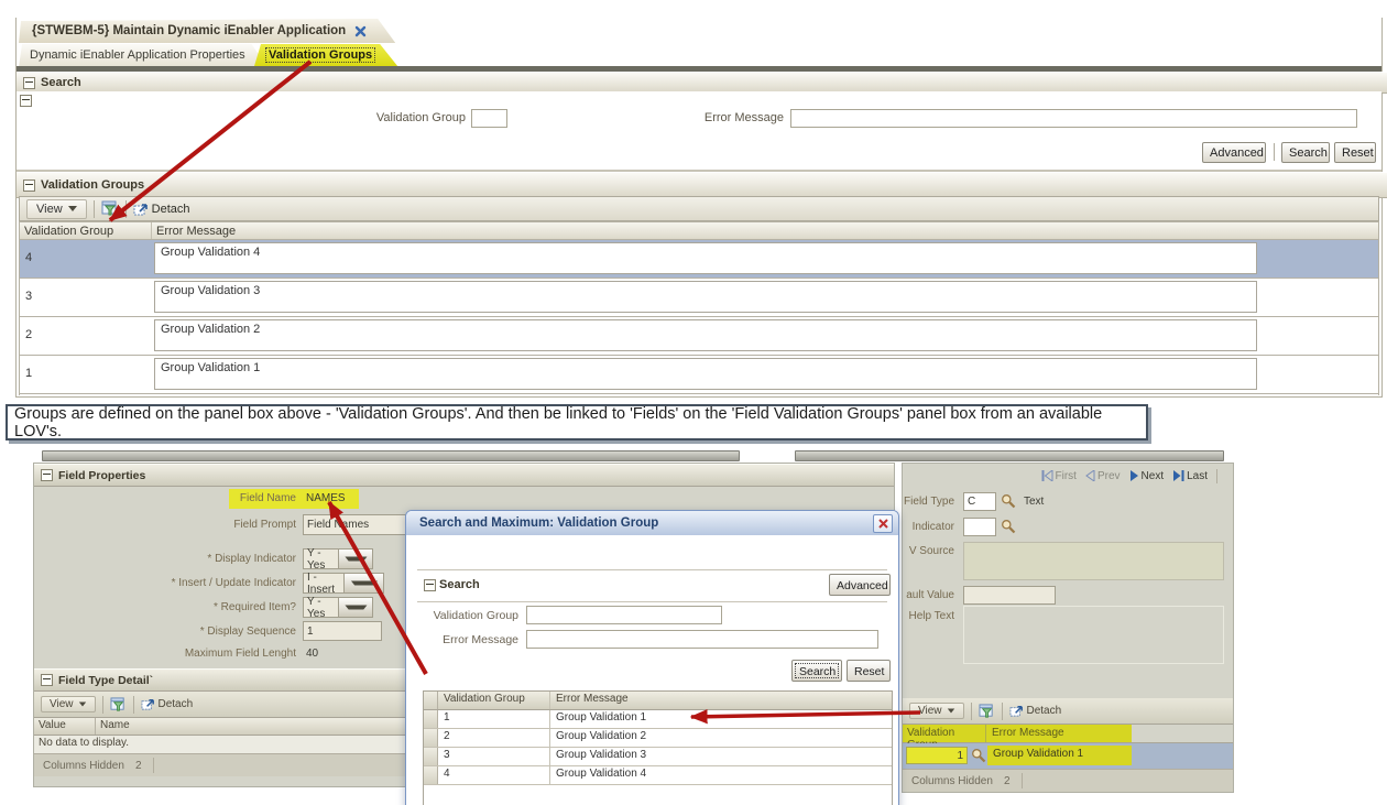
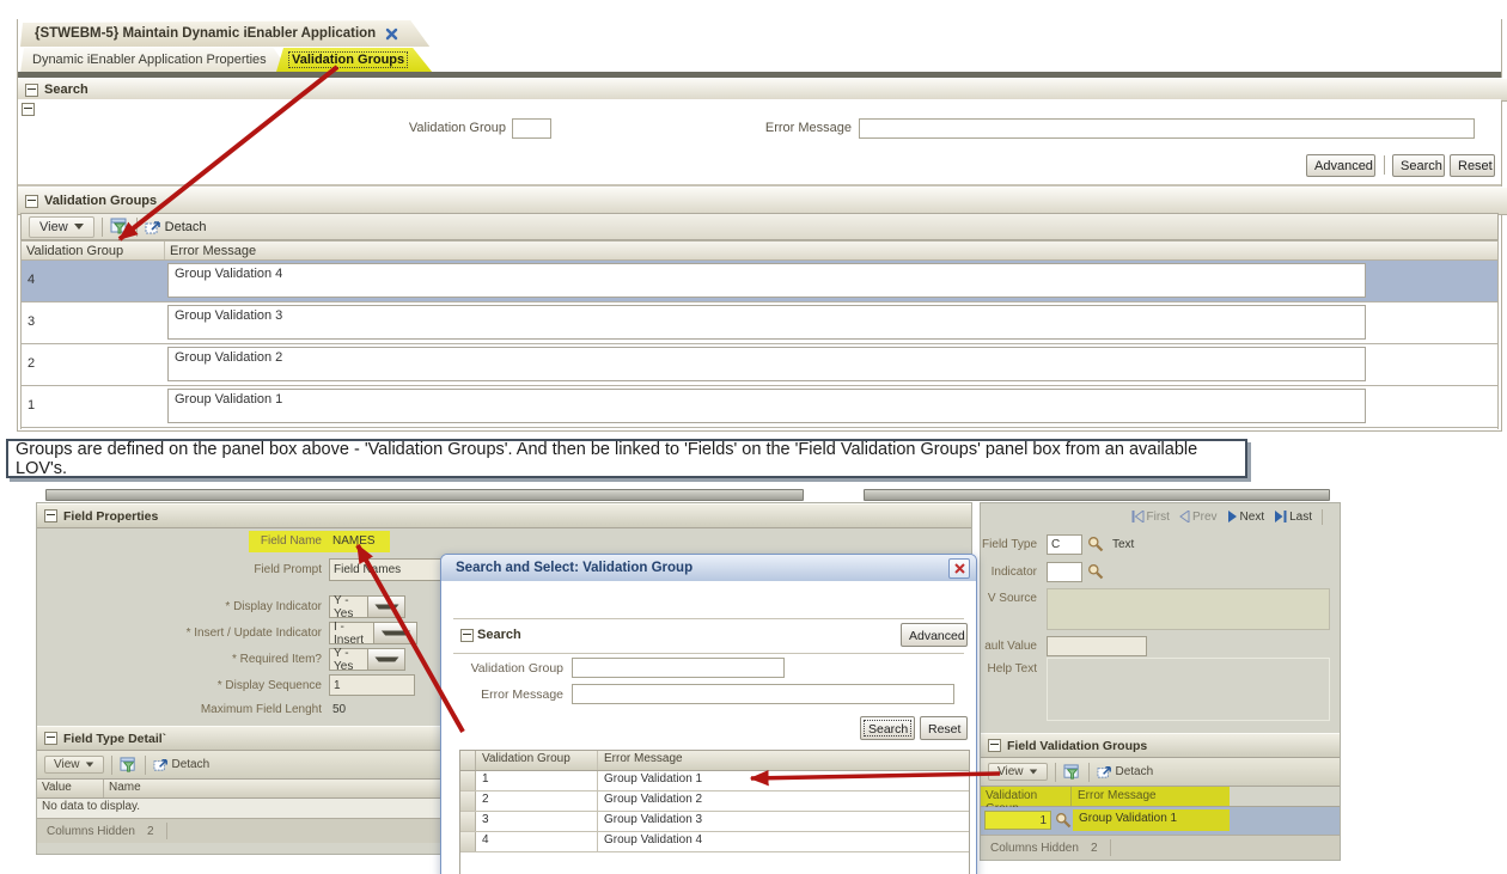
  {STWEBM-5} Maintain Dynamic iEnabler Application
  Dynamic iEnabler Application Properties
  Validation Groups
  Search
  Validation Group
  Error Message
  Advanced
  Search
  Reset
  Validation Groups
  View
  Detach
  Validation Group
  Error Message
  4
  Group Validation 4
  3
  Group Validation 3
  2
  Group Validation 2
  1
  Group Validation 1
  Groups are defined on the panel box above - 'Validation Groups'. And then be linked to 'Fields' on the 'Field Validation Groups' panel box from an available LOV's.
  Field Properties
  Field Name
  NAMES
  Field Prompt
  Field Names
  * Display Indicator
  Y - Yes
  * Insert / Update Indicator
  I - Insert
  * Required Item?
  Y - Yes
  * Display Sequence
  1
  Maximum Field Lenght
- 40
+ 50
  Field Type Detail`
  View
  Detach
  Value
  Name
  No data to display.
  Columns Hidden
  2
  First
  Prev
  Next
  Last
  Field Type
  C
  Text
  Indicator
  V Source
  ault Value
  Help Text
+ Field Validation Groups
  View
  Detach
  Error Message
  1
  Group Validation 1
  Columns Hidden
  2
- Search and Maximum: Validation Group
+ Search and Select: Validation Group
  Search
  Advanced
  Validation Group
  Error Message
  Search
  Reset
  Validation Group
  Error Message
  1
  Group Validation 1
  2
  Group Validation 2
  3
  Group Validation 3
  4
  Group Validation 4
